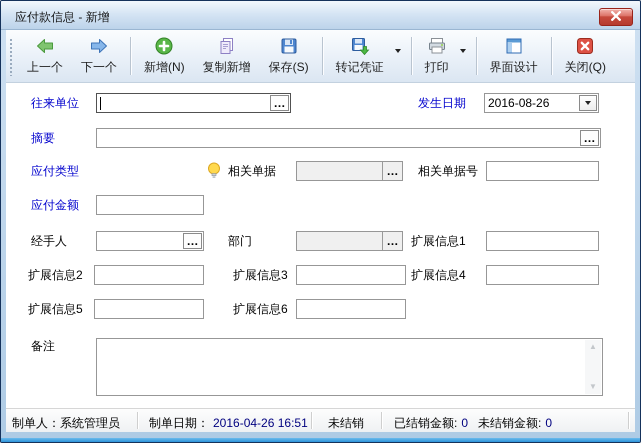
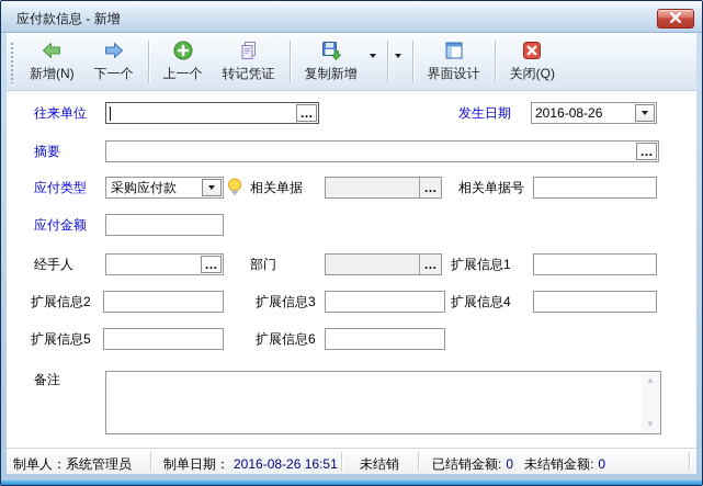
  应付款信息 - 新增
- 上一个
+ 新增(N)
  下一个
- 新增(N)
+ 上一个
- 复制新增
+ 转记凭证
- 保存(S)
- 转记凭证
+ 复制新增
- 打印
  界面设计
  关闭(Q)
  往来单位
  …
  发生日期
  2016-08-26
  摘要
  …
  应付类型
+ 采购应付款
  相关单据
  …
  相关单据号
  应付金额
  经手人
  …
  部门
  …
  扩展信息1
  扩展信息2
  扩展信息3
  扩展信息4
  扩展信息5
  扩展信息6
  备注
  ▲
  ▼
  制单人：系统管理员
- 制单日期： 2016-04-26 16:51
+ 制单日期： 2016-08-26 16:51
  未结销
  已结销金额: 0 未结销金额: 0
